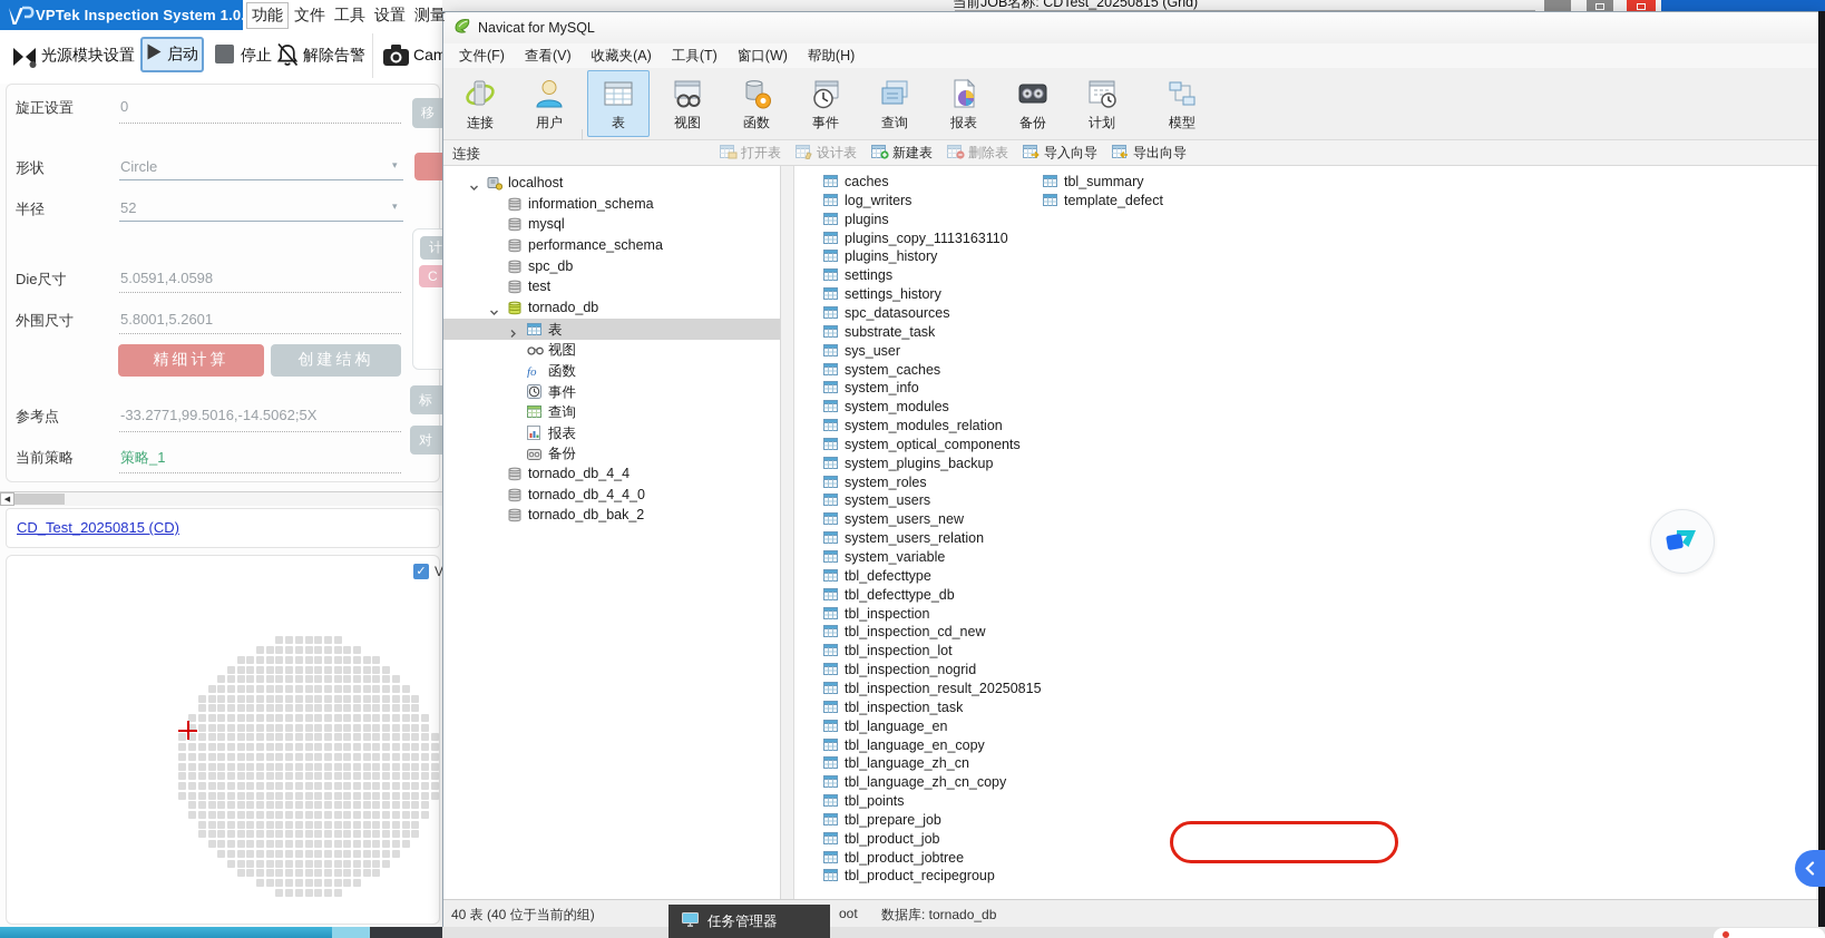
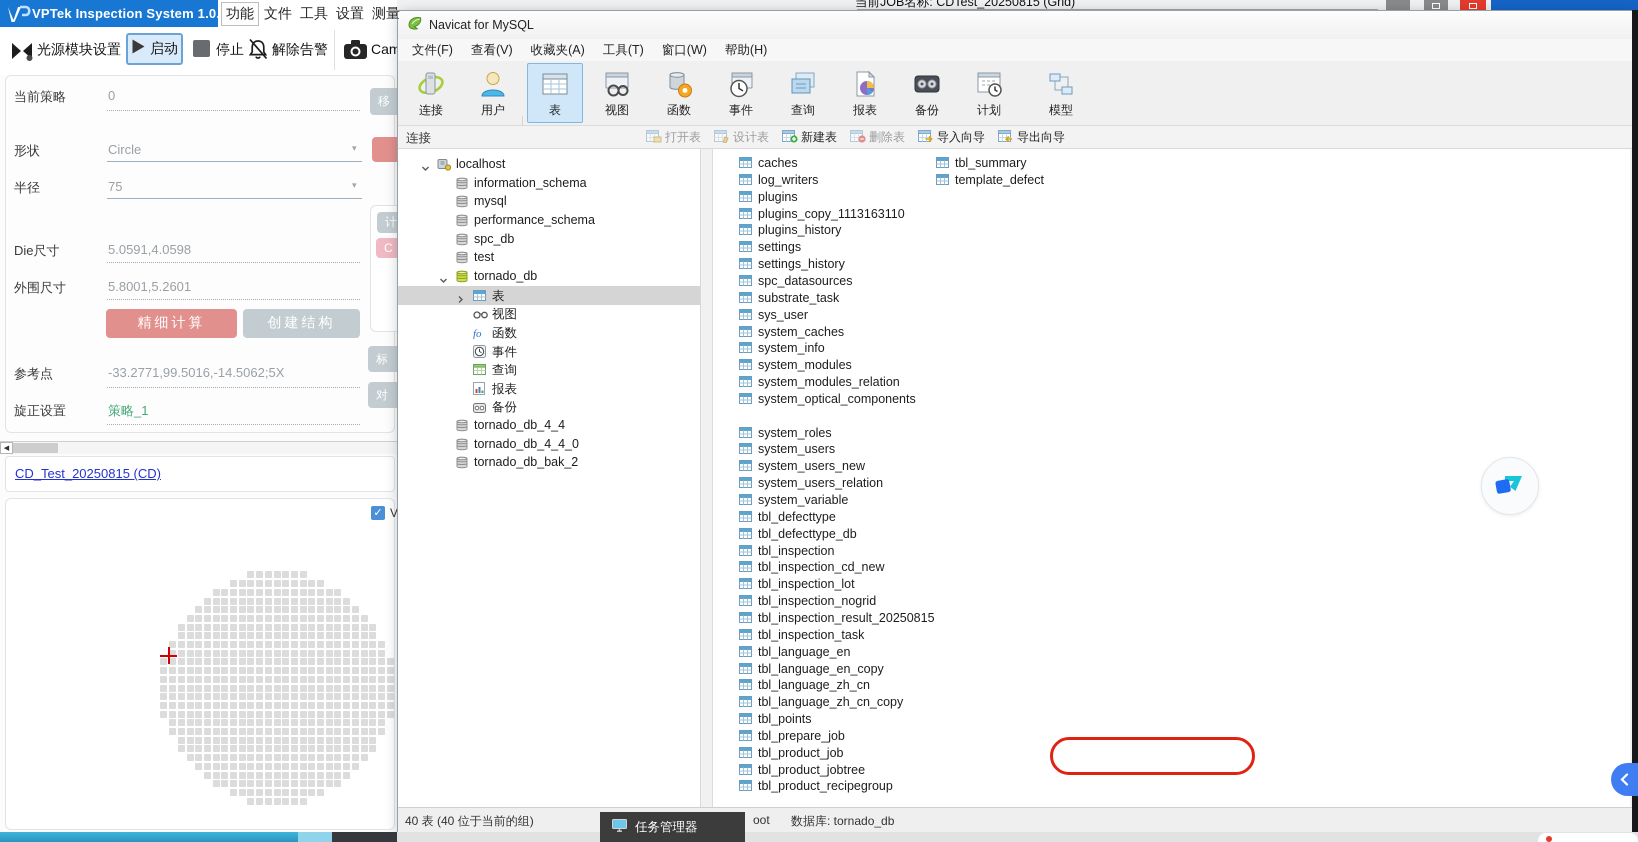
  VPTek Inspection System 1.0.
  光源模块设置
  启动
  停止
  解除告警
- 旋正设置
+ 当前策略
  0
  形状
  Circle
  ▾
  半径
- 52
+ 75
  ▾
  Die尺寸
  5.0591,4.0598
  外围尺寸
  5.8001,5.2601
  参考点
  -33.2771,99.5016,-14.5062;5X
- 当前策略
+ 旋正设置
  策略_1
  精细计算
  创建结构
  移
  计
  C
  标
  对
  CD_Test_20250815 (CD)
  ✓
  V
  当前JOB名称: CDTest_20250815 (Grid)
  Navicat for MySQL
  文件(F)
  查看(V)
  收藏夹(A)
  工具(T)
  窗口(W)
  帮助(H)
  连接
  用户
  表
  视图
  函数
  事件
  查询
  报表
  备份
  计划
  模型
  连接
  打开表
  设计表
  新建表
  删除表
  导入向导
  导出向导
  localhost
  information_schema
  mysql
  performance_schema
  spc_db
  test
  tornado_db
  表
  视图
  fo
  函数
  事件
  查询
  报表
  备份
  tornado_db_4_4
  tornado_db_4_4_0
  tornado_db_bak_2
  caches
  log_writers
  plugins
  plugins_copy_1113163110
  plugins_history
  settings
  settings_history
  spc_datasources
  substrate_task
  sys_user
  system_caches
  system_info
  system_modules
  system_modules_relation
  system_optical_components
- system_plugins_backup
  system_roles
  system_users
  system_users_new
  system_users_relation
  system_variable
  tbl_defecttype
  tbl_defecttype_db
  tbl_inspection
  tbl_inspection_cd_new
  tbl_inspection_lot
  tbl_inspection_nogrid
  tbl_inspection_result_20250815
  tbl_inspection_task
  tbl_language_en
  tbl_language_en_copy
  tbl_language_zh_cn
  tbl_language_zh_cn_copy
  tbl_points
  tbl_prepare_job
  tbl_product_job
  tbl_product_jobtree
  tbl_product_recipegroup
  tbl_summary
  template_defect
  40 表 (40 位于当前的组)
  oot
  数据库: tornado_db
  任务管理器
  功能
  文件
  工具
  设置
  测量
